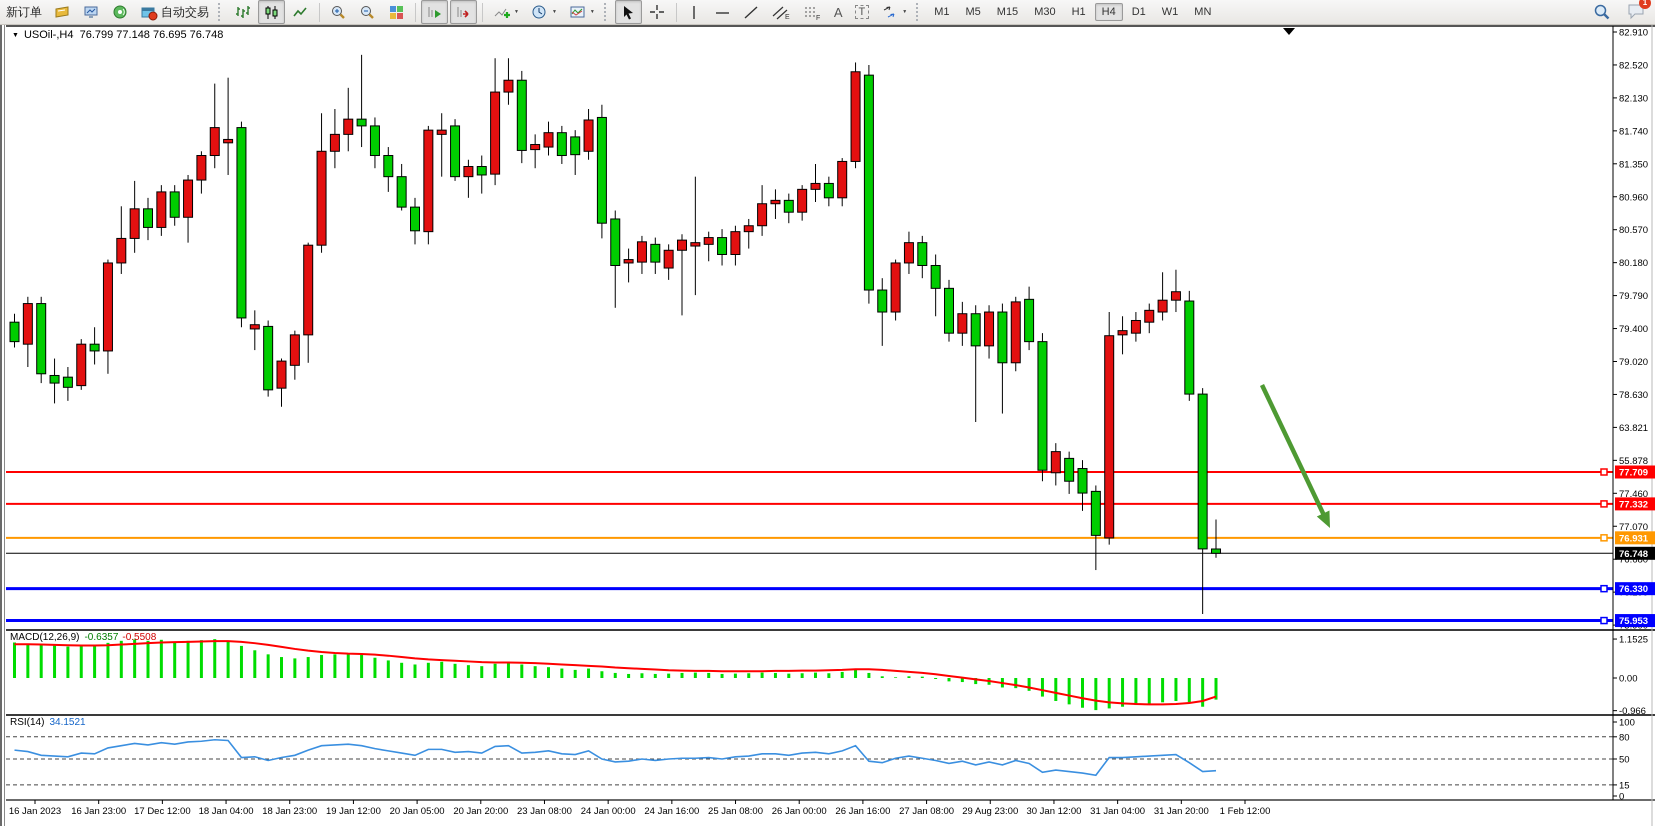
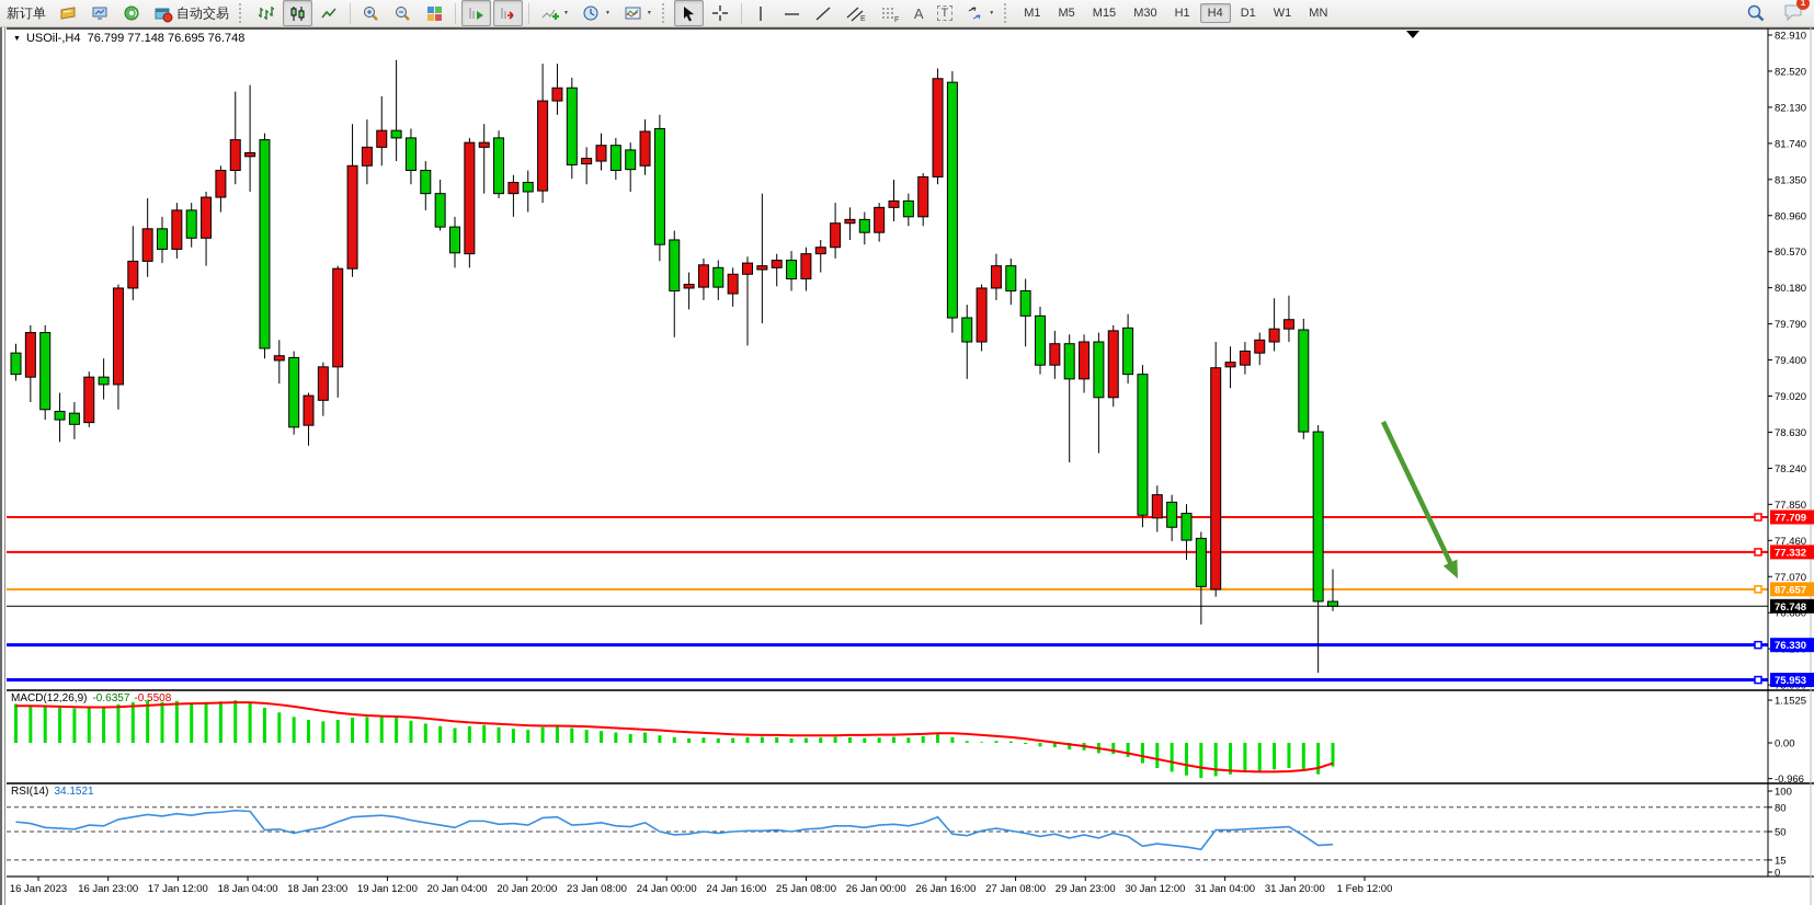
  新订单
  自动交易
  A
  T
  M1
  M5
  M15
  M30
  H1
  H4
  D1
  W1
  MN
  1
  82.910
  82.520
  82.130
  81.740
  81.350
  80.960
  80.570
  80.180
  79.790
  79.400
  79.020
  78.630
- 63.821
+ 78.240
- 55.878
+ 77.850
  77.460
  77.070
  76.680
  1.1525
  0.00
  -0.966
  100
  80
  50
  15
  0
  77.709
  77.332
- 76.931
+ 87.657
  76.330
  75.953
  76.748
  16 Jan 2023
  16 Jan 23:00
- 17 Dec 12:00
+ 17 Jan 12:00
  18 Jan 04:00
  18 Jan 23:00
  19 Jan 12:00
- 20 Jan 05:00
+ 20 Jan 04:00
  20 Jan 20:00
  23 Jan 08:00
  24 Jan 00:00
  24 Jan 16:00
  25 Jan 08:00
  26 Jan 00:00
  26 Jan 16:00
  27 Jan 08:00
- 29 Aug 23:00
+ 29 Jan 23:00
  30 Jan 12:00
  31 Jan 04:00
  31 Jan 20:00
  1 Feb 12:00
  USOil-,H4 76.799 77.148 76.695 76.748
  MACD(12,26,9) -0.6357 -0.5508
  RSI(14) 34.1521
